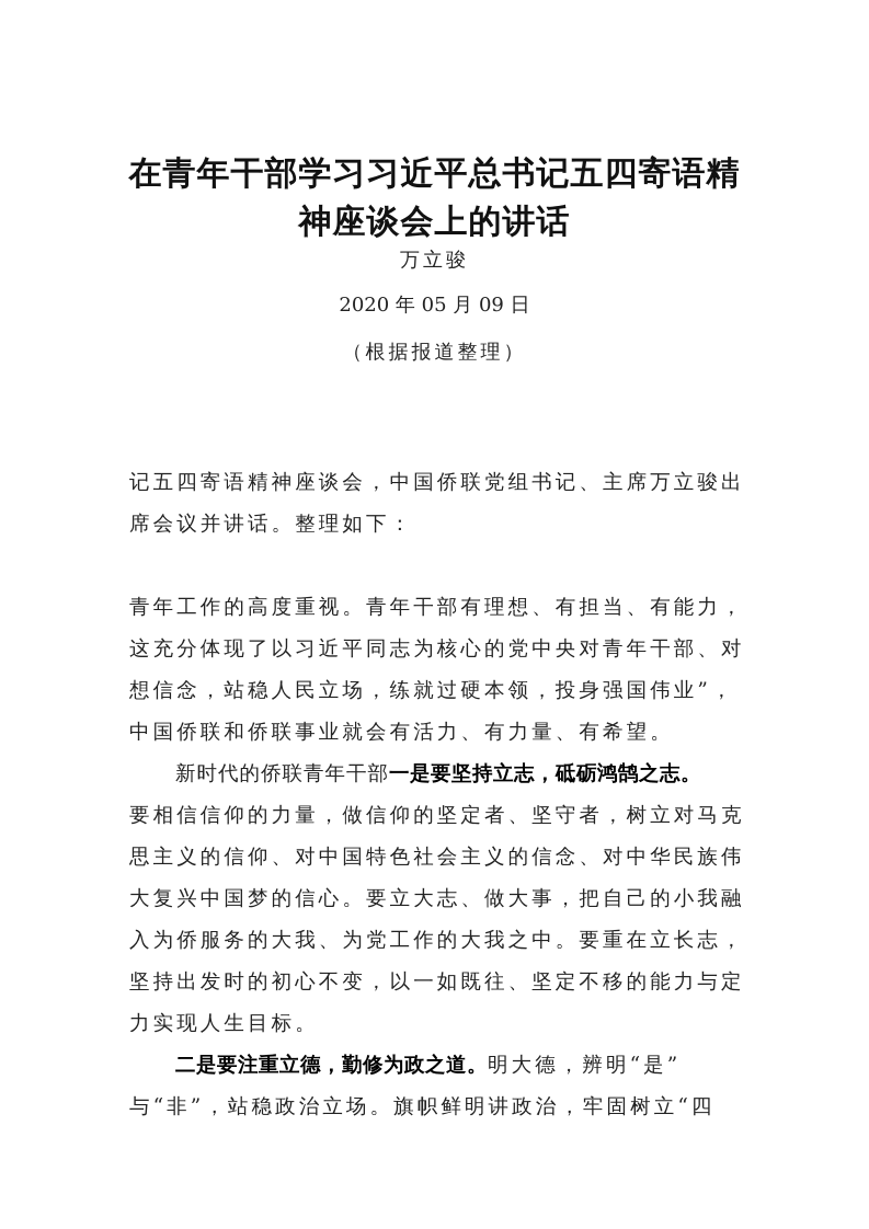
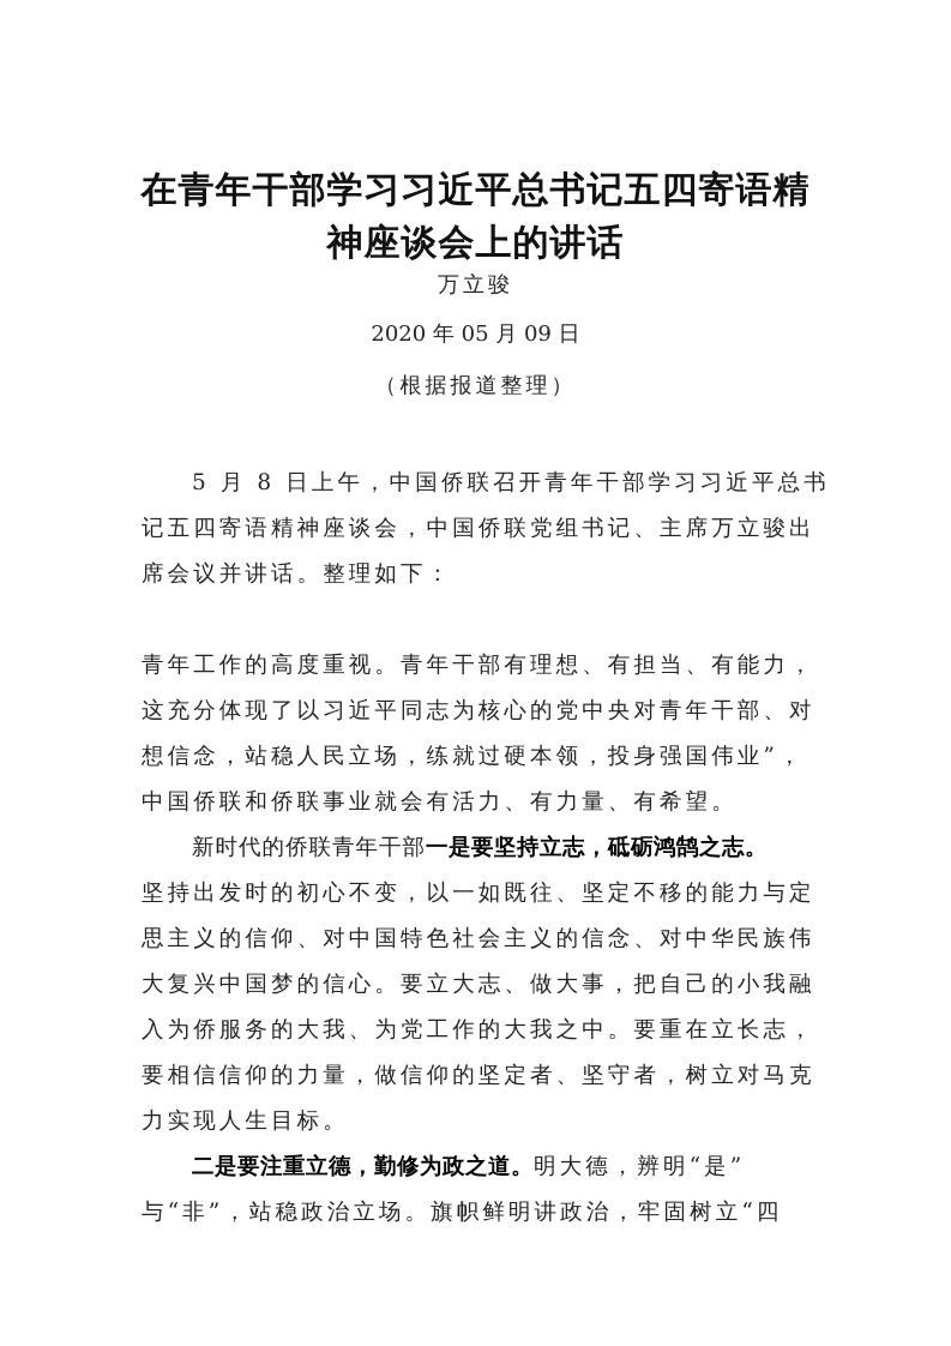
  在青年干部学习习近平总书记五四寄语精
  神座谈会上的讲话
  万立骏
  2020 年 05 月 09 日
  （根据报道整理）
+ 5 月 8 日上午，中国侨联召开青年干部学习习近平总书
  记五四寄语精神座谈会，中国侨联党组书记、主席万立骏出
  席会议并讲话。整理如下：
  青年工作的高度重视。青年干部有理想、有担当、有能力，
  这充分体现了以习近平同志为核心的党中央对青年干部、对
  想信念，站稳人民立场，练就过硬本领，投身强国伟业”，
  中国侨联和侨联事业就会有活力、有力量、有希望。
  新时代的侨联青年干部一是要坚持立志，砥砺鸿鹄之志。
- 要相信信仰的力量，做信仰的坚定者、坚守者，树立对马克
+ 坚持出发时的初心不变，以一如既往、坚定不移的能力与定
  思主义的信仰、对中国特色社会主义的信念、对中华民族伟
  大复兴中国梦的信心。要立大志、做大事，把自己的小我融
  入为侨服务的大我、为党工作的大我之中。要重在立长志，
- 坚持出发时的初心不变，以一如既往、坚定不移的能力与定
+ 要相信信仰的力量，做信仰的坚定者、坚守者，树立对马克
  力实现人生目标。
  二是要注重立德，勤修为政之道。明大德，辨明“是”
  与“非”，站稳政治立场。旗帜鲜明讲政治，牢固树立“四
